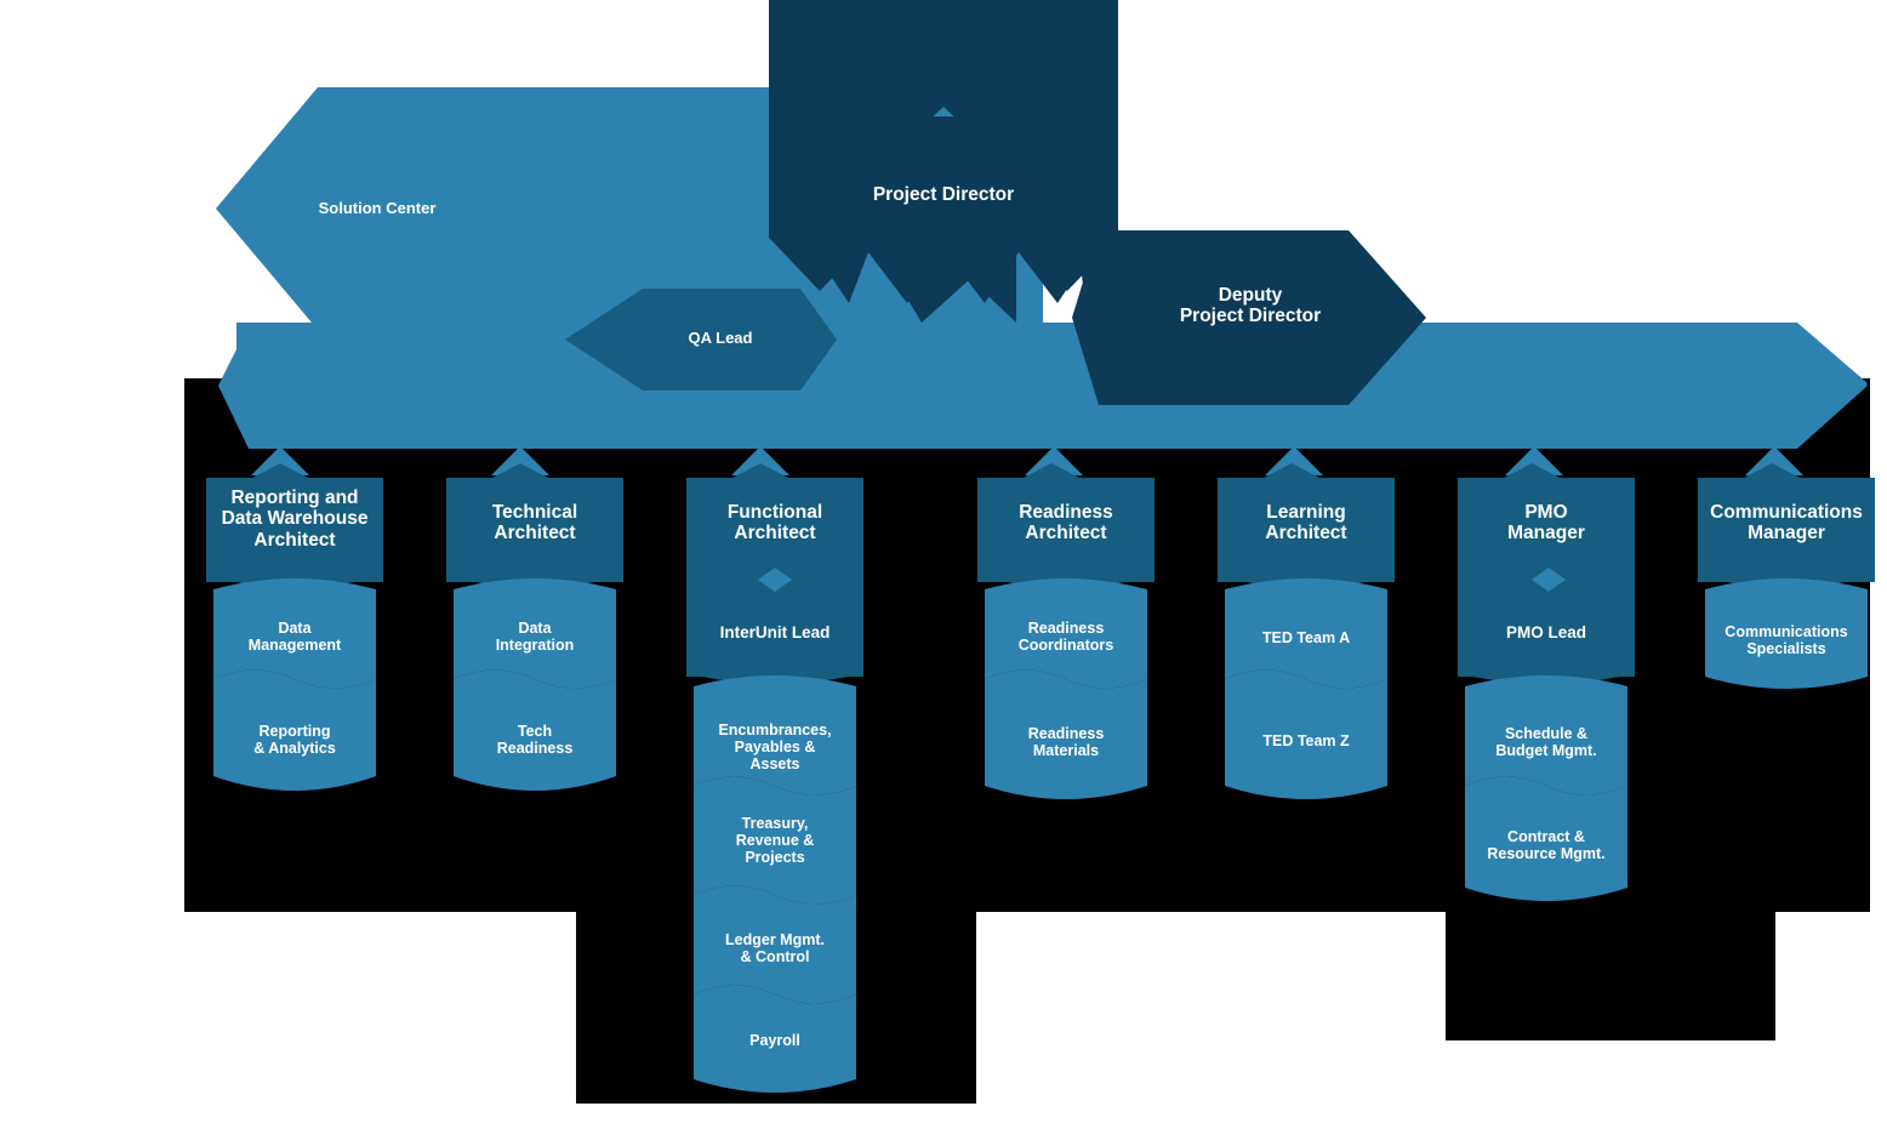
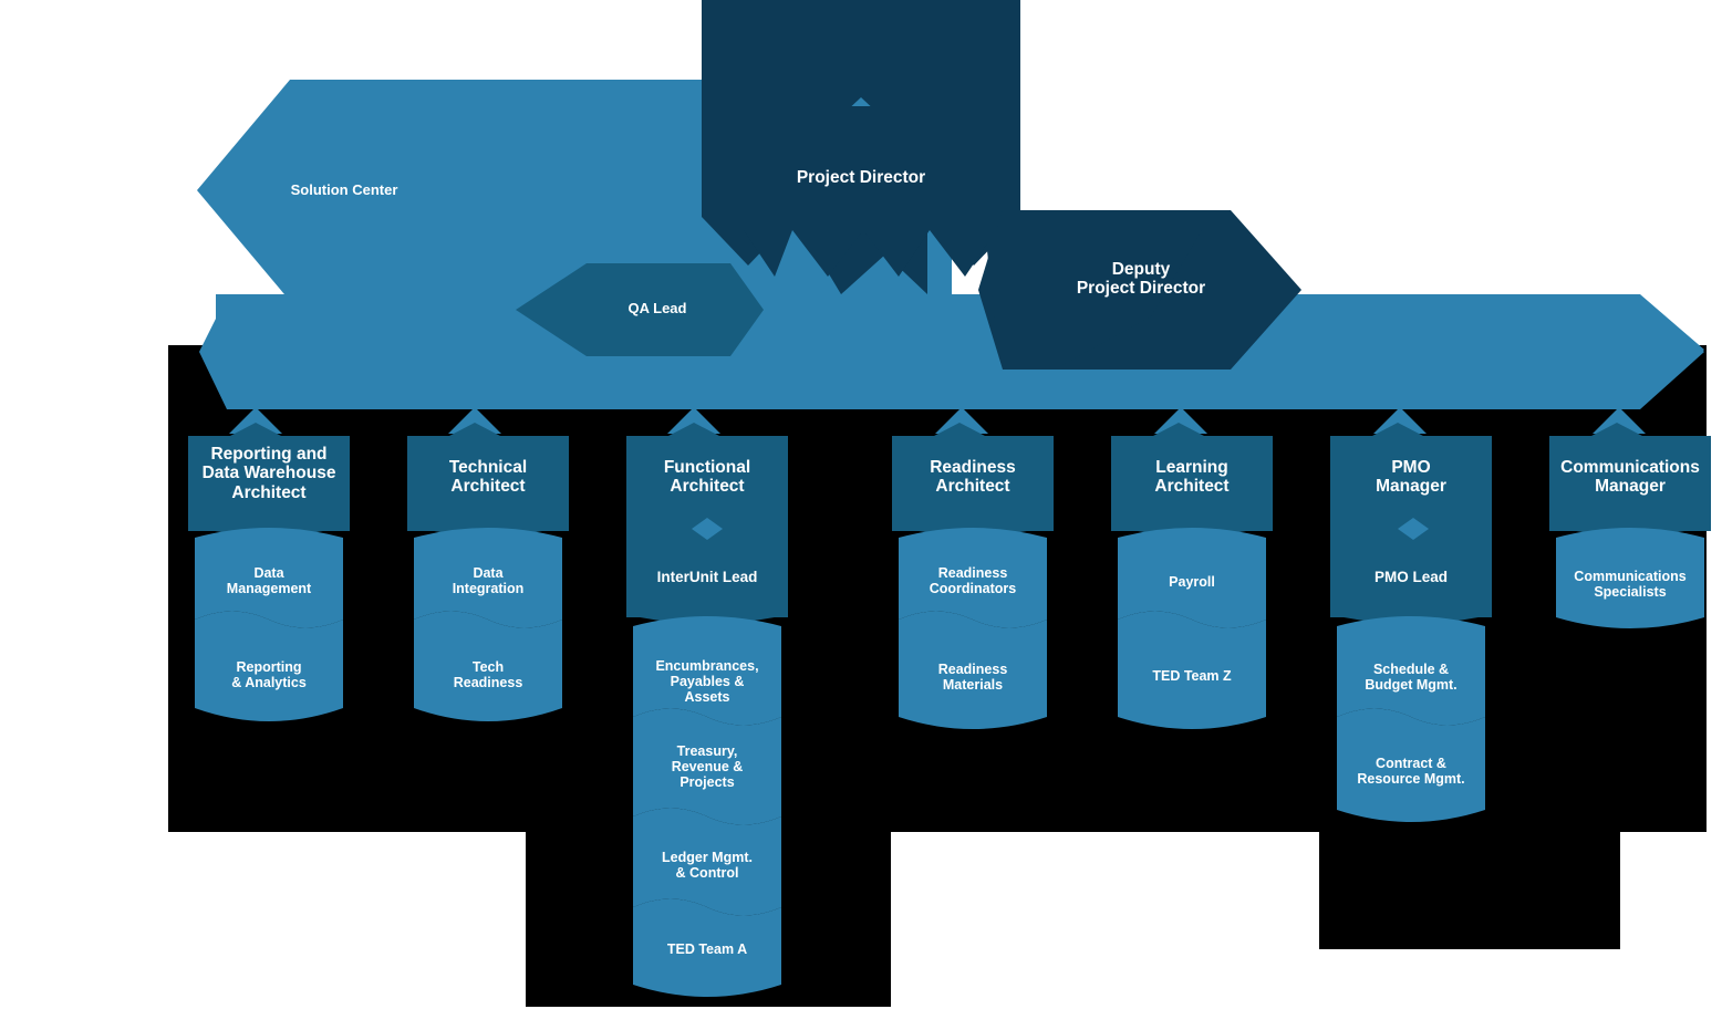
  Project Director
  Deputy
  Project Director
  Solution Center
  QA Lead
  Reporting and
  Data Warehouse
  Architect
  Data
  Management
  Reporting
  & Analytics
  Technical
  Architect
  Data
  Integration
  Tech
  Readiness
  Functional
  Architect
  InterUnit Lead
  Encumbrances,
  Payables &
  Assets
  Treasury,
  Revenue &
  Projects
  Ledger Mgmt.
  & Control
- Payroll
+ TED Team A
  Readiness
  Architect
  Readiness
  Coordinators
  Readiness
  Materials
  Learning
  Architect
- TED Team A
+ Payroll
  TED Team Z
  PMO
  Manager
  PMO Lead
  Schedule &
  Budget Mgmt.
  Contract &
  Resource Mgmt.
  Communications
  Manager
  Communications
  Specialists
